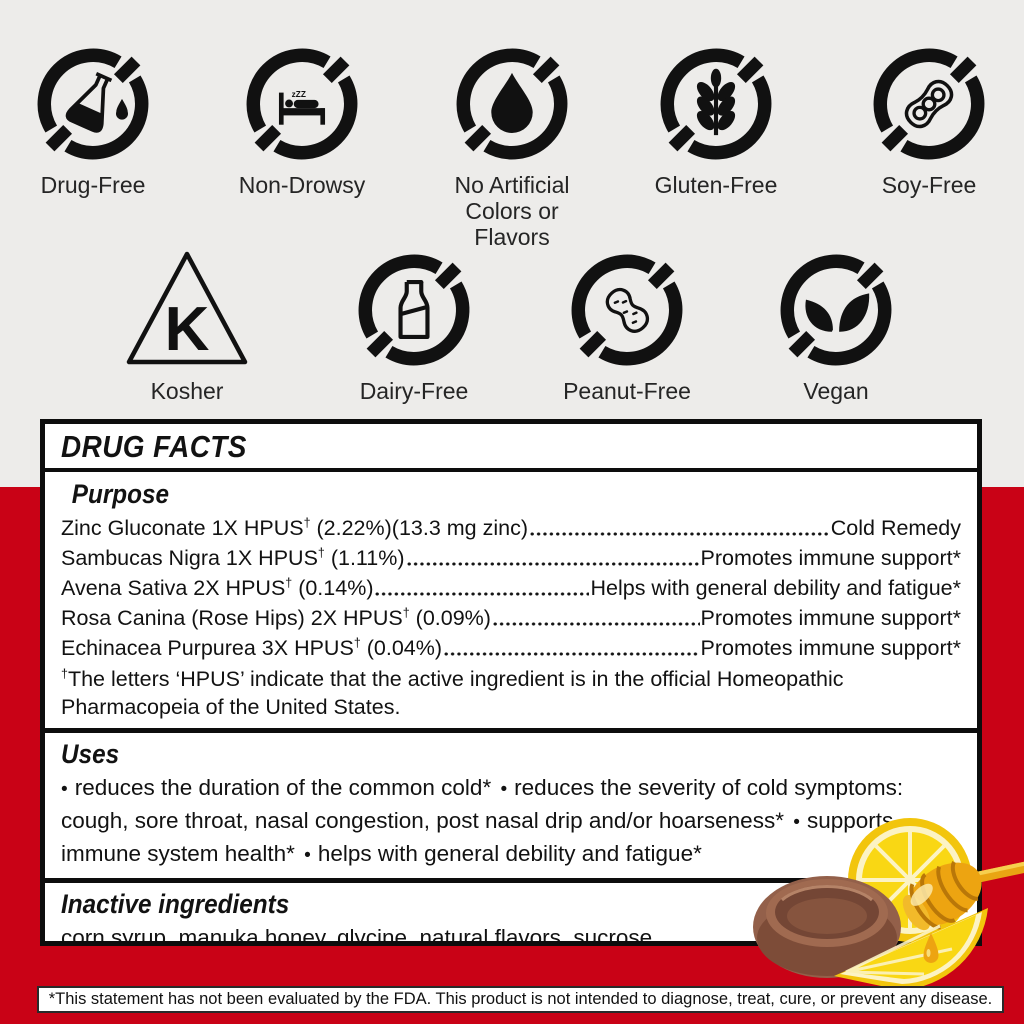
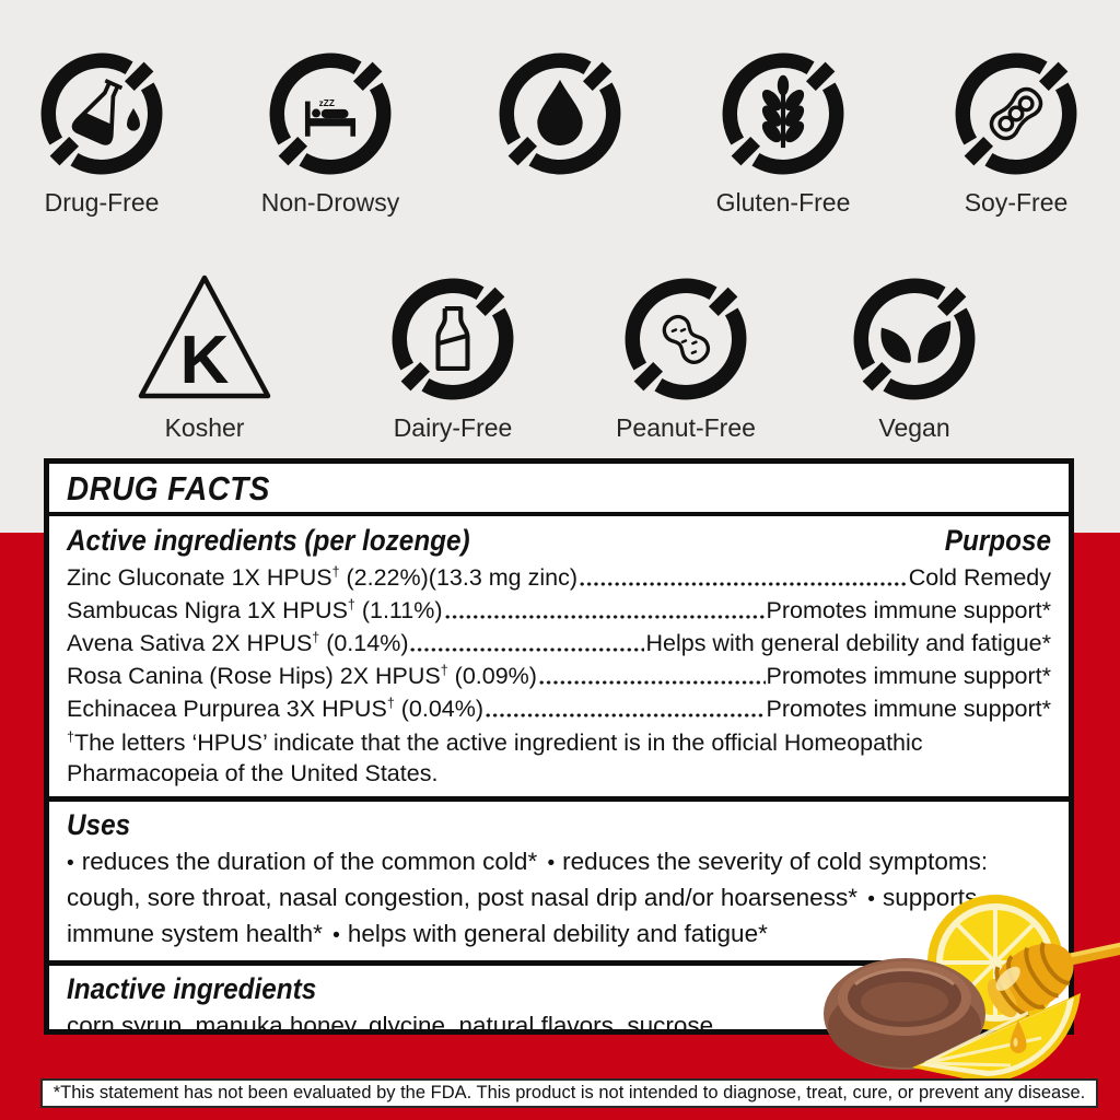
  Drug-Free
  zZZ
  Non-Drowsy
- No Artificial Colors or Flavors
  Gluten-Free
  Soy-Free
  K
  Kosher
  Dairy-Free
  Peanut-Free
  Vegan
  DRUG FACTS
+ Active ingredients (per lozenge)
  Purpose
  Zinc Gluconate 1X HPUS† (2.22%)(13.3 mg zinc)
  Cold Remedy
  Sambucas Nigra 1X HPUS† (1.11%)
  Promotes immune support*
  Avena Sativa 2X HPUS† (0.14%)
  Helps with general debility and fatigue*
  Rosa Canina (Rose Hips) 2X HPUS† (0.09%)
  Promotes immune support*
  Echinacea Purpurea 3X HPUS† (0.04%)
  Promotes immune support*
  †The letters ‘HPUS’ indicate that the active ingredient is in the official Homeopathic Pharmacopeia of the United States.
  Uses
  • reduces the duration of the common cold* • reduces the severity of cold symptoms: cough, sore throat, nasal congestion, post nasal drip and/or hoarseness* • supports immune system health* • helps with general debility and fatigue*
  Inactive ingredients
  corn syrup, manuka honey, glycine, natural flavors, sucrose
  *This statement has not been evaluated by the FDA. This product is not intended to diagnose, treat, cure, or prevent any disease.
